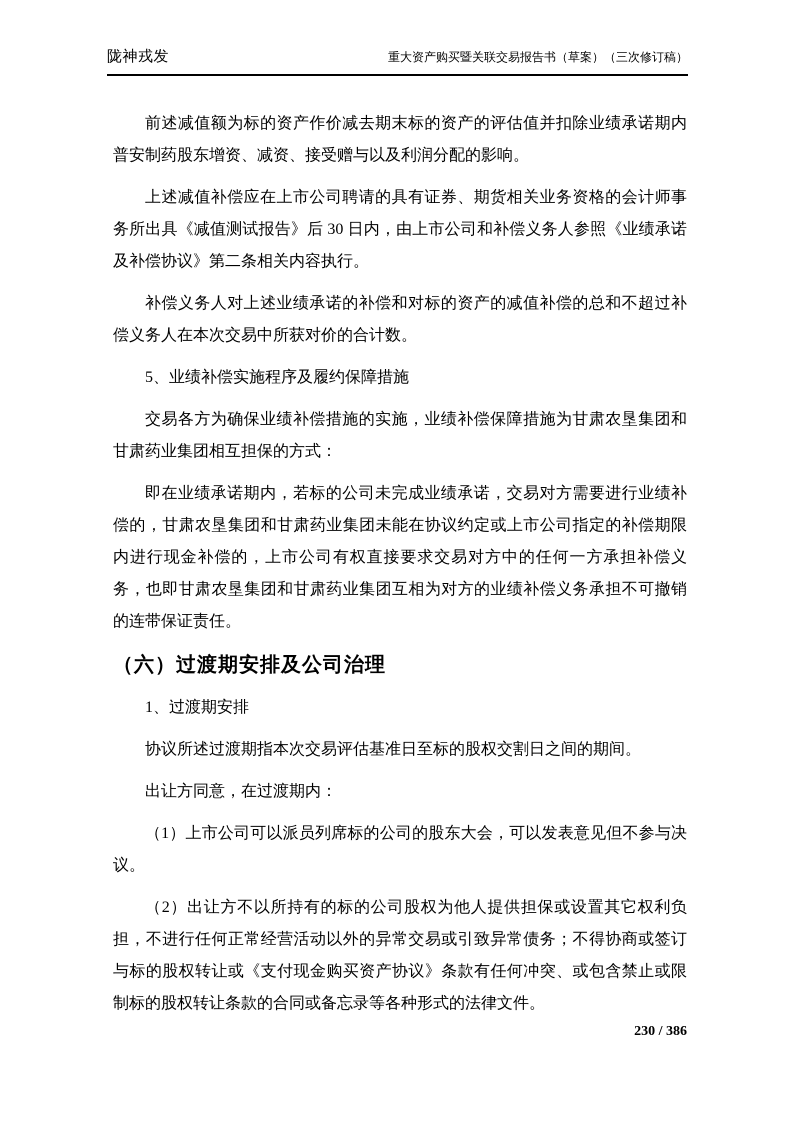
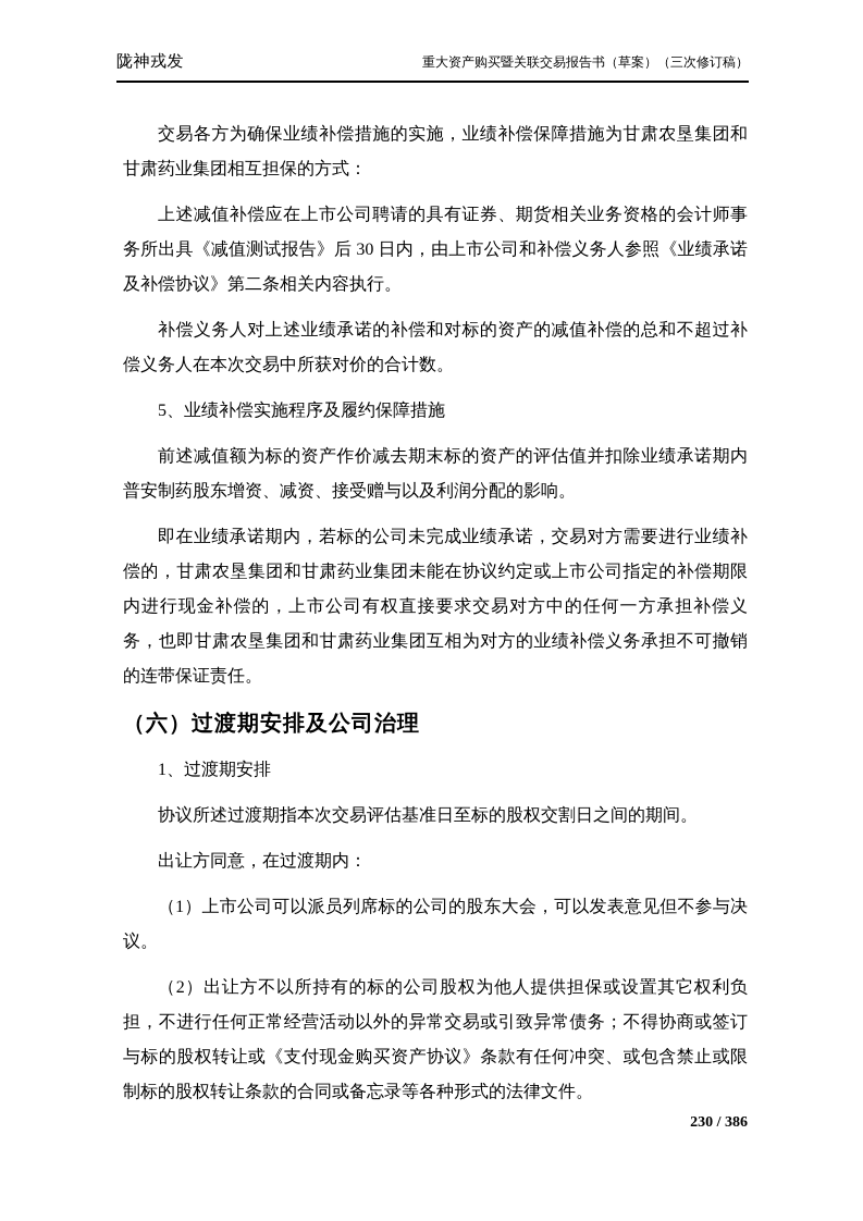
  陇神戎发
  重大资产购买暨关联交易报告书（草案）（三次修订稿）
- 前述减值额为标的资产作价减去期末标的资产的评估值并扣除业绩承诺期内普安制药股东增资、减资、接受赠与以及利润分配的影响。
+ 交易各方为确保业绩补偿措施的实施，业绩补偿保障措施为甘肃农垦集团和甘肃药业集团相互担保的方式：
  上述减值补偿应在上市公司聘请的具有证券、期货相关业务资格的会计师事务所出具《减值测试报告》后 30 日内，由上市公司和补偿义务人参照《业绩承诺及补偿协议》第二条相关内容执行。
  补偿义务人对上述业绩承诺的补偿和对标的资产的减值补偿的总和不超过补偿义务人在本次交易中所获对价的合计数。
  5、业绩补偿实施程序及履约保障措施
- 交易各方为确保业绩补偿措施的实施，业绩补偿保障措施为甘肃农垦集团和甘肃药业集团相互担保的方式：
+ 前述减值额为标的资产作价减去期末标的资产的评估值并扣除业绩承诺期内普安制药股东增资、减资、接受赠与以及利润分配的影响。
  即在业绩承诺期内，若标的公司未完成业绩承诺，交易对方需要进行业绩补偿的，甘肃农垦集团和甘肃药业集团未能在协议约定或上市公司指定的补偿期限内进行现金补偿的，上市公司有权直接要求交易对方中的任何一方承担补偿义务，也即甘肃农垦集团和甘肃药业集团互相为对方的业绩补偿义务承担不可撤销的连带保证责任。
  （六）过渡期安排及公司治理
  1、过渡期安排
  协议所述过渡期指本次交易评估基准日至标的股权交割日之间的期间。
  出让方同意，在过渡期内：
  （1）上市公司可以派员列席标的公司的股东大会，可以发表意见但不参与决议。
  （2）出让方不以所持有的标的公司股权为他人提供担保或设置其它权利负担，不进行任何正常经营活动以外的异常交易或引致异常债务；不得协商或签订与标的股权转让或《支付现金购买资产协议》条款有任何冲突、或包含禁止或限制标的股权转让条款的合同或备忘录等各种形式的法律文件。
  230 / 386
